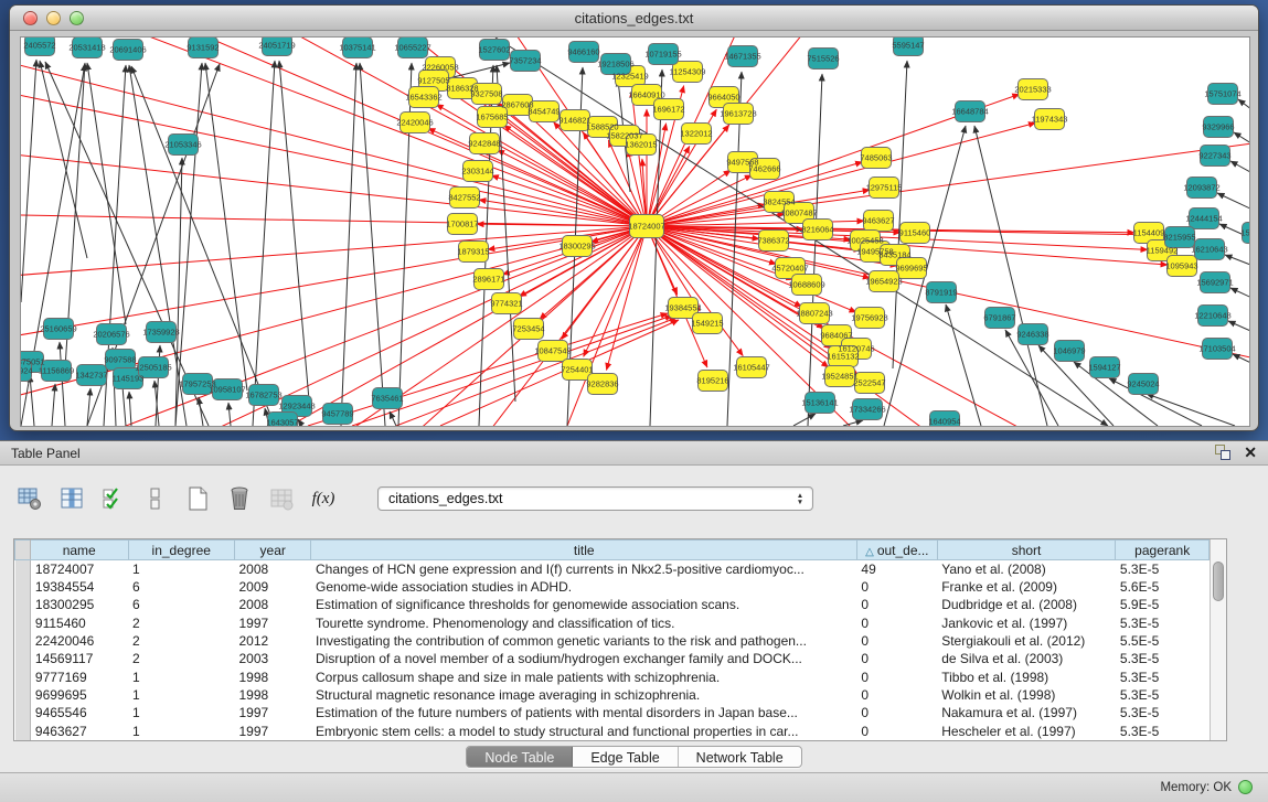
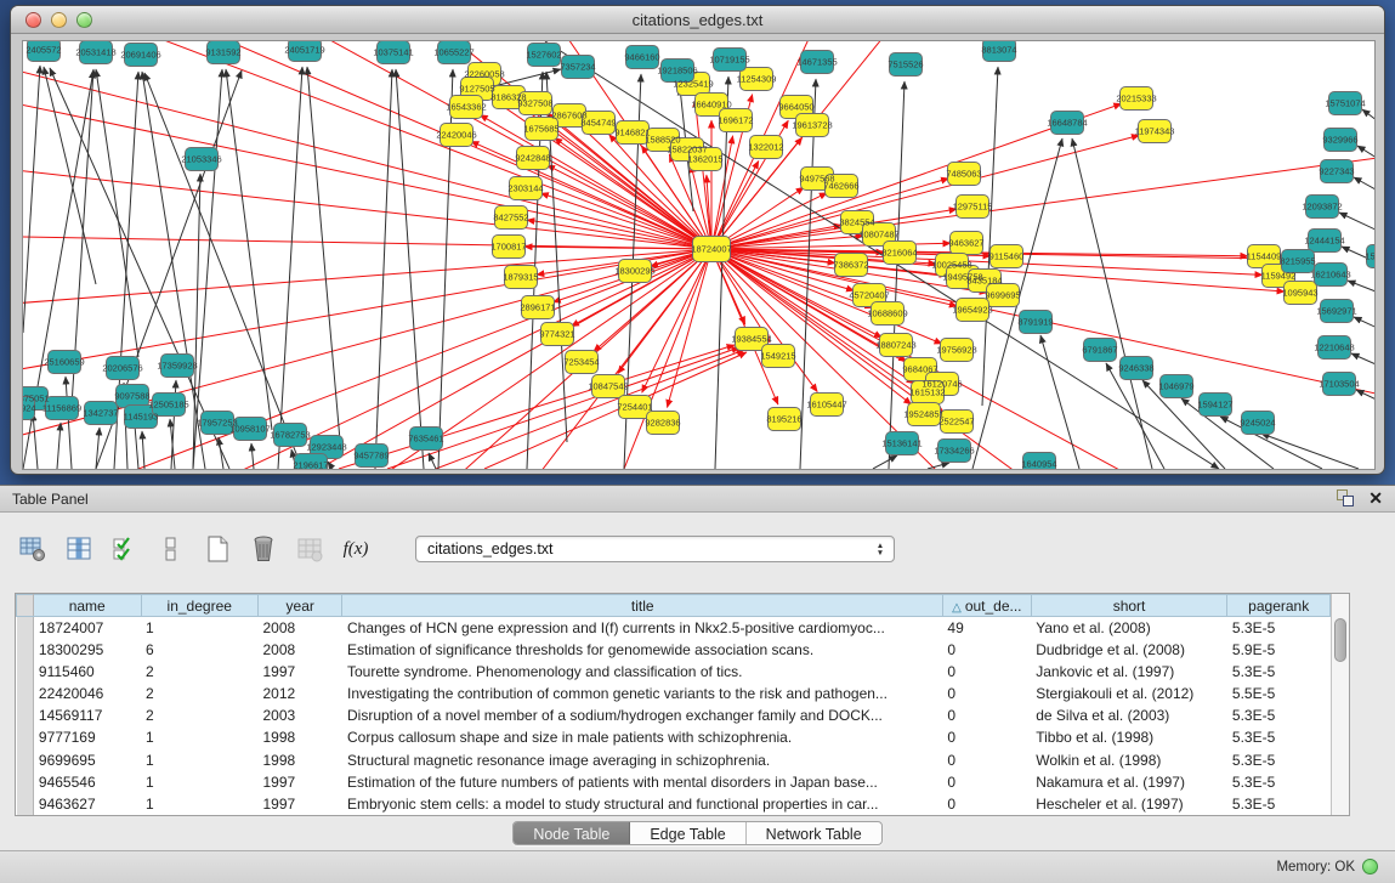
  citations_edges.txt
  18724007
  22260058
  9127505
  8186328
  16543362
  9327508
  22420046
  2867608
  1675685
  9242848
  2303144
  8427552
  1700817
  1879315
  2896171
  9774321
  7253454
  10847549
  7254401
  9282836
  18300295
  8454749
  9146821
  1588520
  12325419
  16640910
  1696172
  15822037
  1362015
  11254309
  9664050
  19613728
  1322012
  20215333
  11974343
  7485063
  12975115
  9463627
  9115460
  10025458
  19495758
  8435184
  9699695
  9497568
  7462666
  3824554
  10807487
  8216064
  7386372
  45720407
  1154409
  1159492
  1095943
  19384554
  10688609
  19654923
  18807243
  19756928
  9684067
  16120746
  1615132
  19524851
  2522547
  16105447
  8195216
  1549215
  2405572
  20531418
  20691406
  9131592
  24051719
  10375141
  10655227
  1527602
  9466160
  10719155
  14671355
  7515526
- 5595147
+ 8813074
  7357234
  19218506
  21053346
  25160659
  20206576
  17359928
  75051
  11156869
  1342737
  9097588
  1145193
  12505185
  17957253
  10958107
  16782753
  12923448
  9457789
  7635461
- 1643057
+ 2196617
  15136141
  17334266
  1640954
  16648784
  8791919
  6791867
  9246338
  1046979
  1594127
  9245024
  15751074
  9329966
  9227343
  12093872
  12444154
  8215955
  16210643
  15692971
  12210648
  17103504
  Table Panel
  ✕
  f(x)
  citations_edges.txt
  	name	in_degree	year	title	△ out_de...	short	pagerank
  	18724007	1	2008	Changes of HCN gene expression and I(f) currents in Nkx2.5-positive cardiomyoc...	49	Yano et al. (2008)	5.3E-5
- 	19384554	6	2009	Genome-wide association studies in ADHD.	0	Franke et al. (2009)	5.6E-5
  	18300295	6	2008	Estimation of significance thresholds for genomewide association scans.	0	Dudbridge et al. (2008)	5.9E-5
  	9115460	2	1997	Tourette syndrome. Phenomenology and classification of tics.	0	Jankovic et al. (1997)	5.3E-5
  	22420046	2	2012	Investigating the contribution of common genetic variants to the risk and pathogen...	0	Stergiakouli et al. (2012)	5.5E-5
  	14569117	2	2003	Disruption of a novel member of a sodium/hydrogen exchanger family and DOCK...	0	de Silva et al. (2003)	5.3E-5
  	9777169	1	1998	Corpus callosum shape and size in male patients with schizophrenia.	0	Tibbo et al. (1998)	5.3E-5
  	9699695	1	1998	Structural magnetic resonance image averaging in schizophrenia.	0	Wolkin et al. (1998)	5.3E-5
  	9465546	1	1997	Estimation of the future numbers of patients with mental disorders in Japan base...	0	Nakamura et al. (1997)	5.3E-5
  	9463627	1	1997	Embryonic stem cells: a model to study structural and functional properties in car...	0	Hescheler et al. (1997)	5.3E-5
  Node Table
  Edge Table
  Network Table
  Memory: OK
